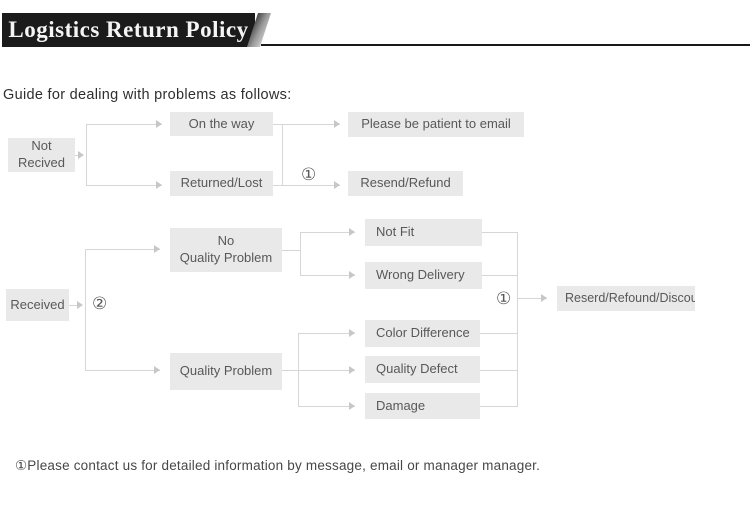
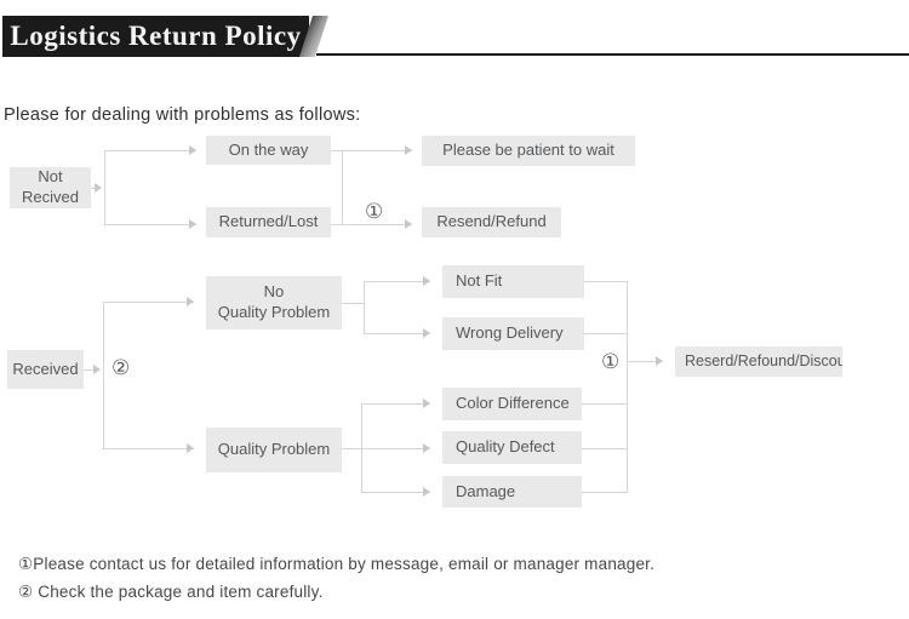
  Logistics Return Policy
- Guide for dealing with problems as follows:
+ Please for dealing with problems as follows:
  ①
  ②
  ①
  Not
  Recived
  On the way
  Returned/Lost
- Please be patient to email
+ Please be patient to wait
  Resend/Refund
  Received
  No
  Quality Problem
  Quality Problem
  Not Fit
  Wrong Delivery
  Color Difference
  Quality Defect
  Damage
  Reserd/Refound/Discou
  ①Please contact us for detailed information by message, email or manager manager.
+ ② Check the package and item carefully.
